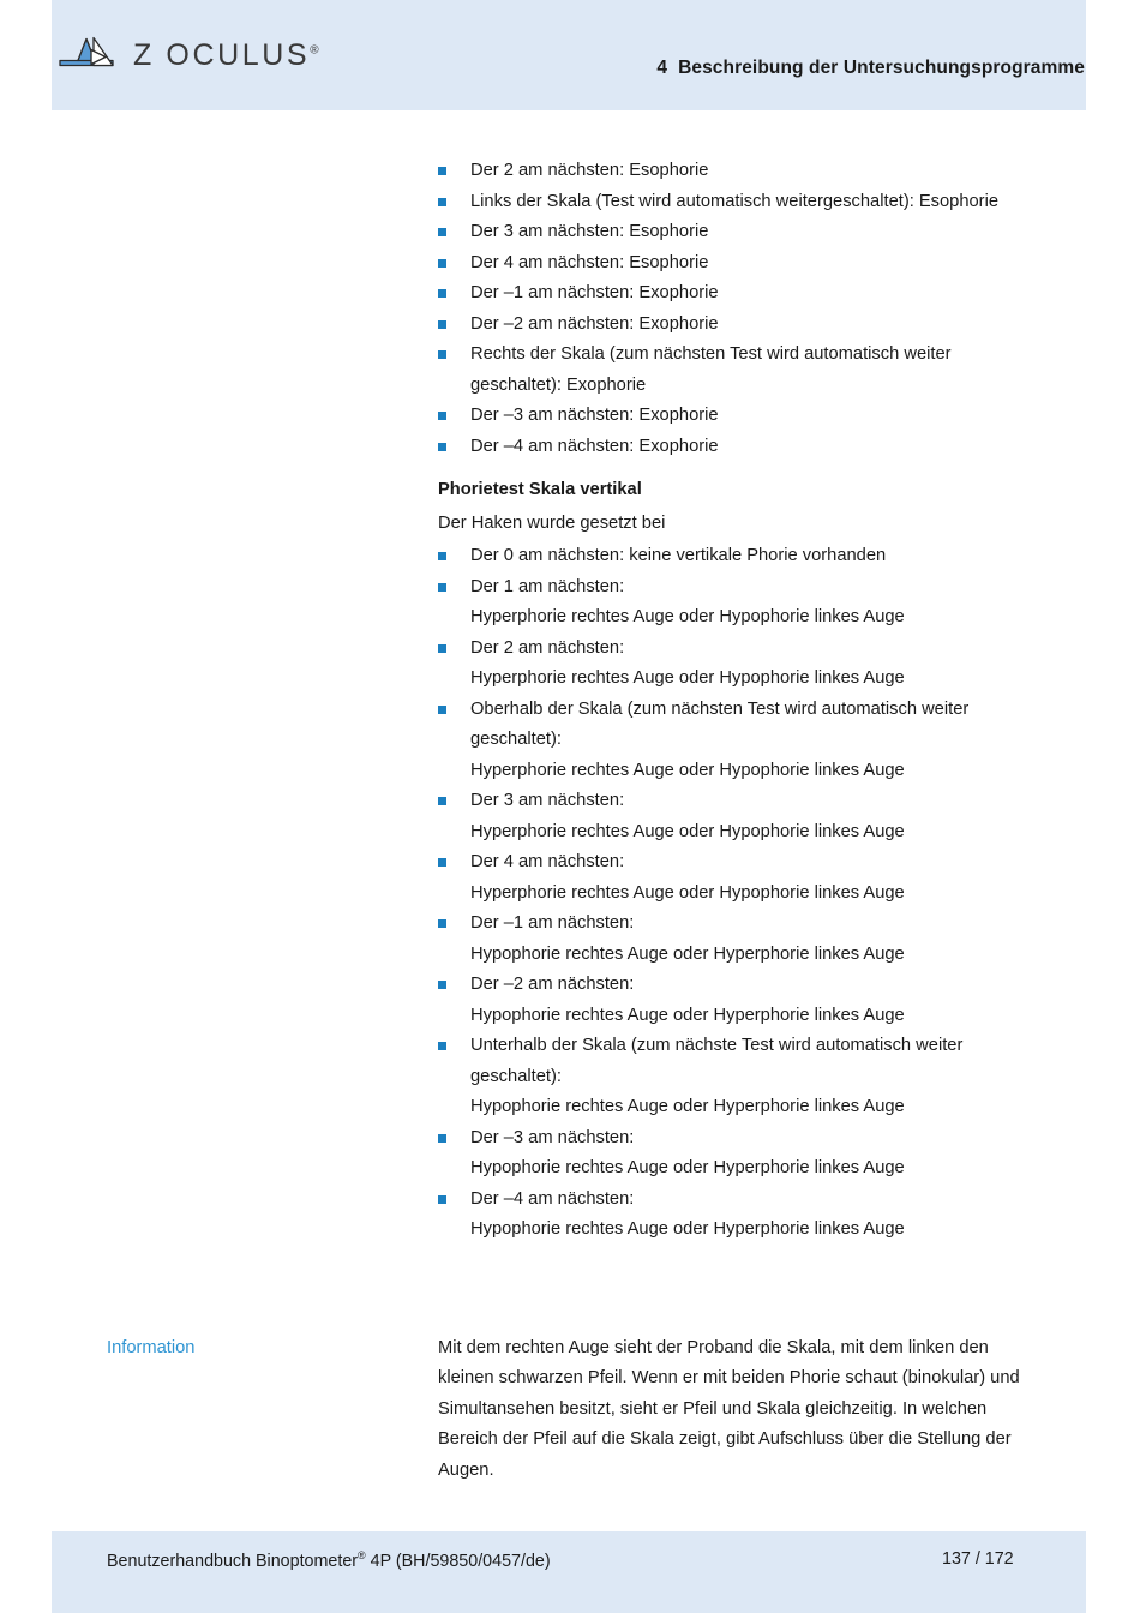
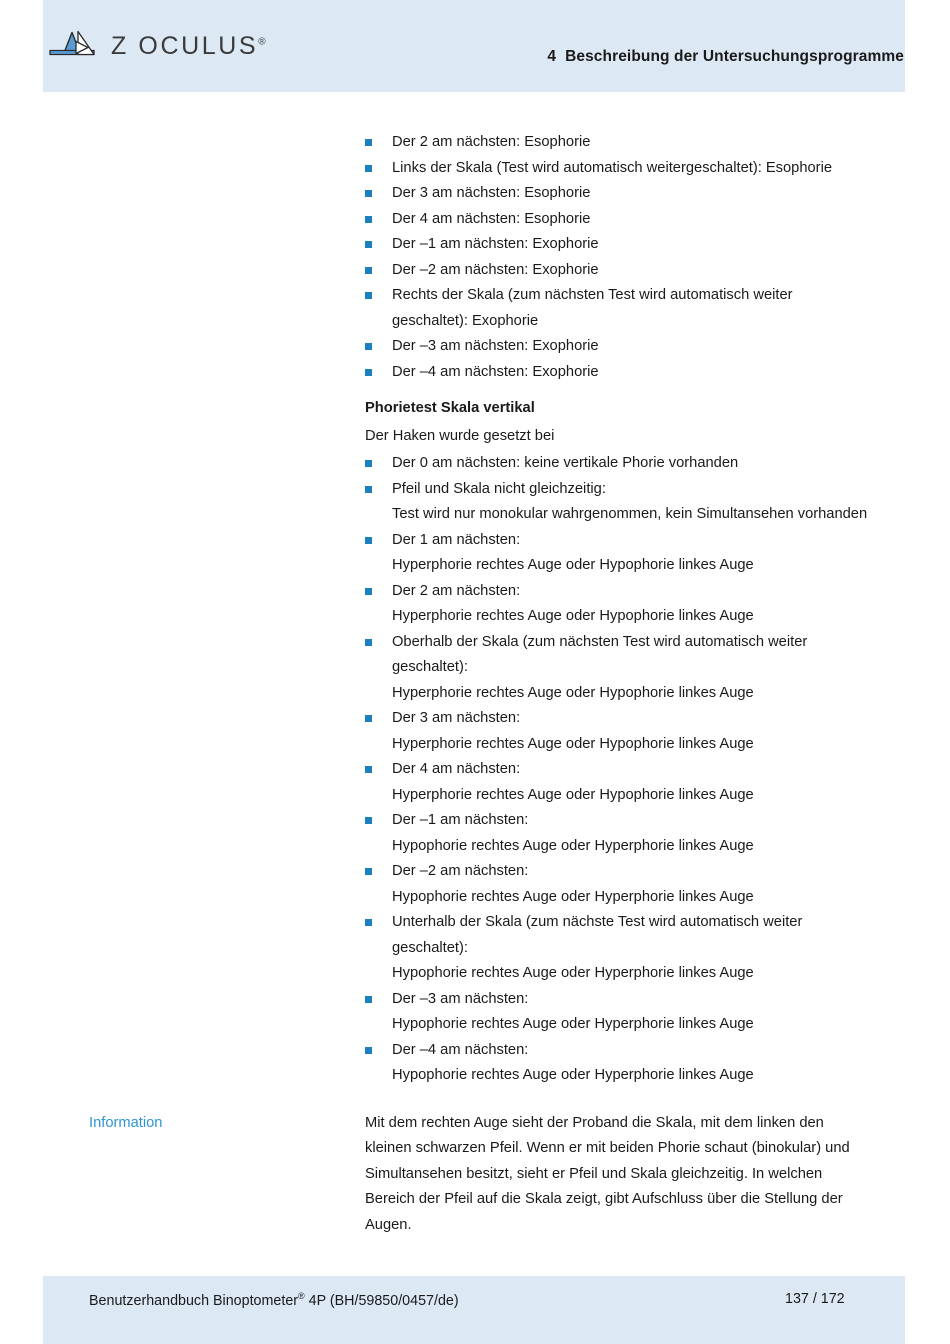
  Z OCULUS®
  4 Beschreibung der Untersuchungsprogramme
  Der 2 am nächsten: Esophorie
  Links der Skala (Test wird automatisch weitergeschaltet): Esophorie
  Der 3 am nächsten: Esophorie
  Der 4 am nächsten: Esophorie
  Der –1 am nächsten: Exophorie
  Der –2 am nächsten: Exophorie
  Rechts der Skala (zum nächsten Test wird automatisch weiter geschaltet): Exophorie
  Der –3 am nächsten: Exophorie
  Der –4 am nächsten: Exophorie
  Phorietest Skala vertikal
  Der Haken wurde gesetzt bei
  Der 0 am nächsten: keine vertikale Phorie vorhanden
+ Pfeil und Skala nicht gleichzeitig:
+ Test wird nur monokular wahrgenommen, kein Simultansehen vorhanden
  Der 1 am nächsten:
  Hyperphorie rechtes Auge oder Hypophorie linkes Auge
  Der 2 am nächsten:
  Hyperphorie rechtes Auge oder Hypophorie linkes Auge
  Oberhalb der Skala (zum nächsten Test wird automatisch weiter geschaltet):
  Hyperphorie rechtes Auge oder Hypophorie linkes Auge
  Der 3 am nächsten:
  Hyperphorie rechtes Auge oder Hypophorie linkes Auge
  Der 4 am nächsten:
  Hyperphorie rechtes Auge oder Hypophorie linkes Auge
  Der –1 am nächsten:
  Hypophorie rechtes Auge oder Hyperphorie linkes Auge
  Der –2 am nächsten:
  Hypophorie rechtes Auge oder Hyperphorie linkes Auge
  Unterhalb der Skala (zum nächste Test wird automatisch weiter geschaltet):
  Hypophorie rechtes Auge oder Hyperphorie linkes Auge
  Der –3 am nächsten:
  Hypophorie rechtes Auge oder Hyperphorie linkes Auge
  Der –4 am nächsten:
  Hypophorie rechtes Auge oder Hyperphorie linkes Auge
  Information
  Mit dem rechten Auge sieht der Proband die Skala, mit dem linken den kleinen schwarzen Pfeil. Wenn er mit beiden Phorie schaut (binokular) und Simultansehen besitzt, sieht er Pfeil und Skala gleichzeitig. In welchen Bereich der Pfeil auf die Skala zeigt, gibt Aufschluss über die Stellung der Augen.
  Benutzerhandbuch Binoptometer® 4P (BH/59850/0457/de)
  137 / 172
